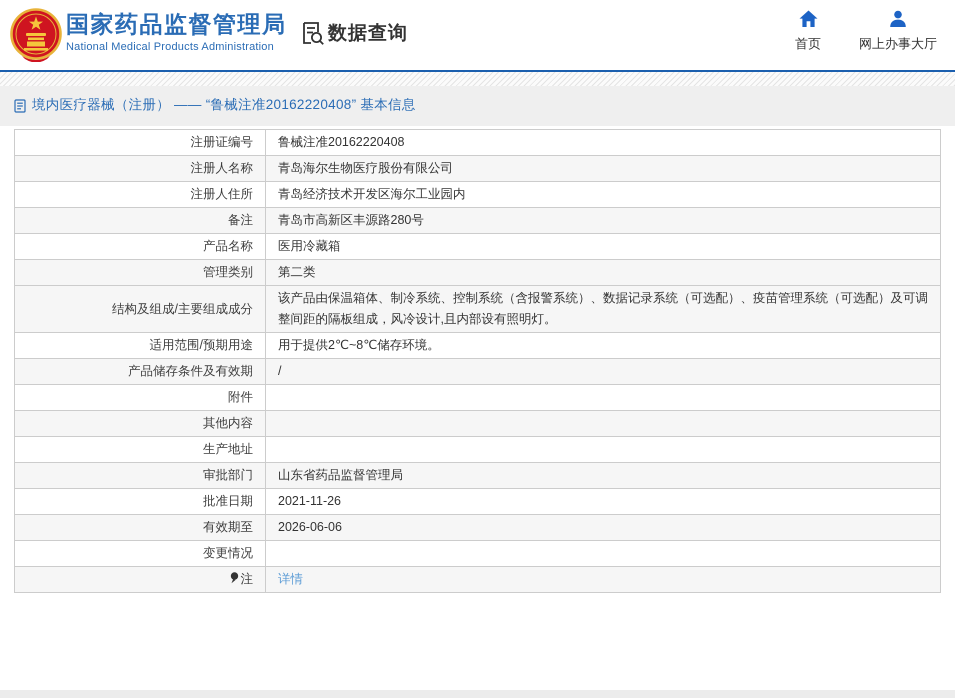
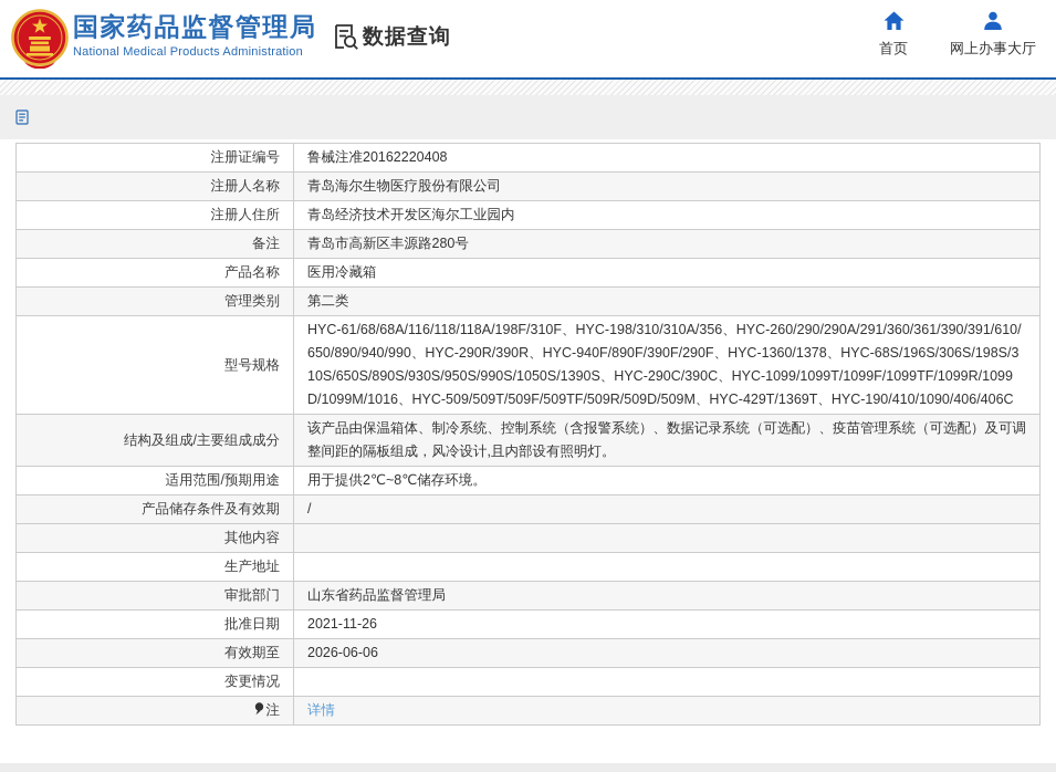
  国家药品监督管理局
  National Medical Products Administration
  数据查询
  首页
  网上办事大厅
- 境内医疗器械（注册） —— “鲁械注准20162220408” 基本信息
  注册证编号	鲁械注准20162220408
  注册人名称	青岛海尔生物医疗股份有限公司
  注册人住所	青岛经济技术开发区海尔工业园内
  备注	青岛市高新区丰源路280号
  产品名称	医用冷藏箱
  管理类别	第二类
+ 型号规格	HYC-61/68/68A/116/118/118A/198F/310F、HYC-198/310/310A/356、HYC-260/290/290A/291/360/361/390/391/610/650/890/940/990、HYC-290R/390R、HYC-940F/890F/390F/290F、HYC-1360/1378、HYC-68S/196S/306S/198S/310S/650S/890S/930S/950S/990S/1050S/1390S、HYC-290C/390C、HYC-1099/1099T/1099F/1099TF/1099R/1099D/1099M/1016、HYC-509/509T/509F/509TF/509R/509D/509M、HYC-429T/1369T、HYC-190/410/1090/406/406C
  结构及组成/主要组成成分	该产品由保温箱体、制冷系统、控制系统（含报警系统）、数据记录系统（可选配）、疫苗管理系统（可选配）及可调整间距的隔板组成，风冷设计,且内部设有照明灯。
  适用范围/预期用途	用于提供2℃~8℃储存环境。
  产品储存条件及有效期	/
- 附件
  其他内容
  生产地址
  审批部门	山东省药品监督管理局
  批准日期	2021-11-26
  有效期至	2026-06-06
  变更情况
  注	详情
